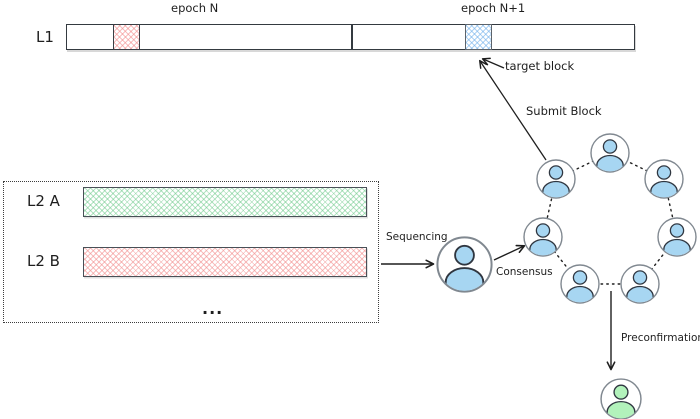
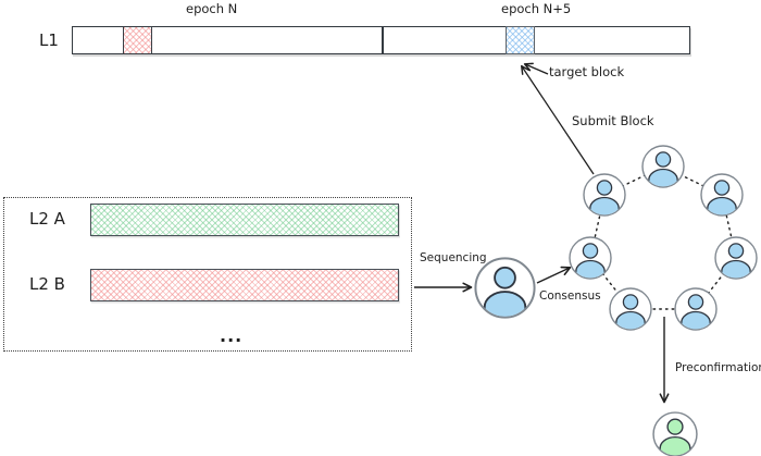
  L1
  epoch N
- epoch N+1
+ epoch N+5
  target block
  Submit Block
  L2 A
  L2 B
  ...
  Sequencing
  Consensus
  Preconfirmatio
